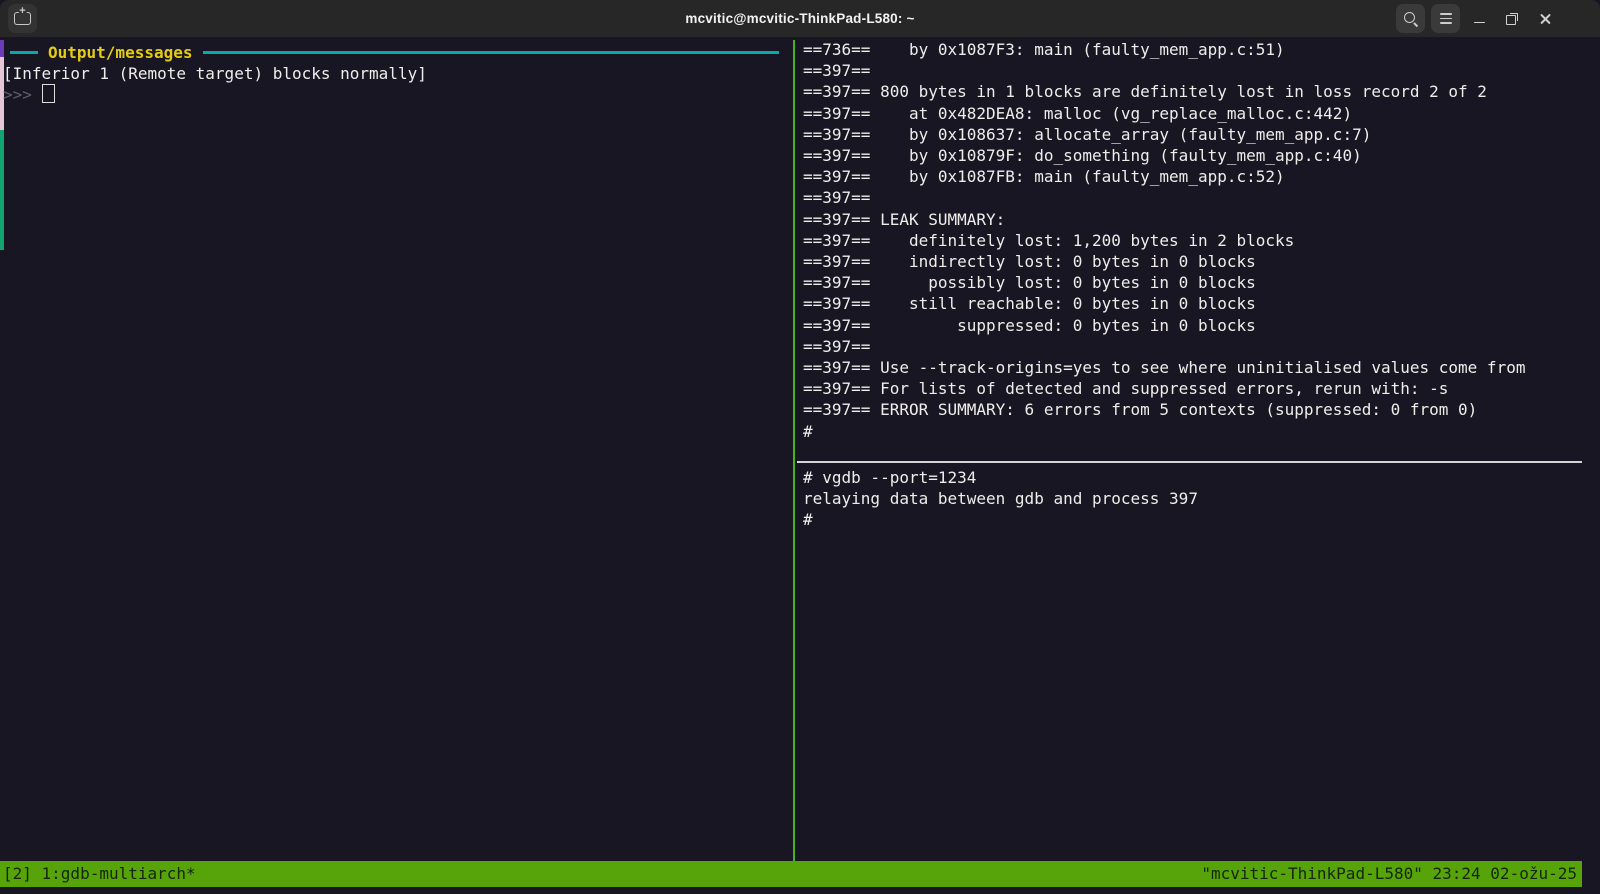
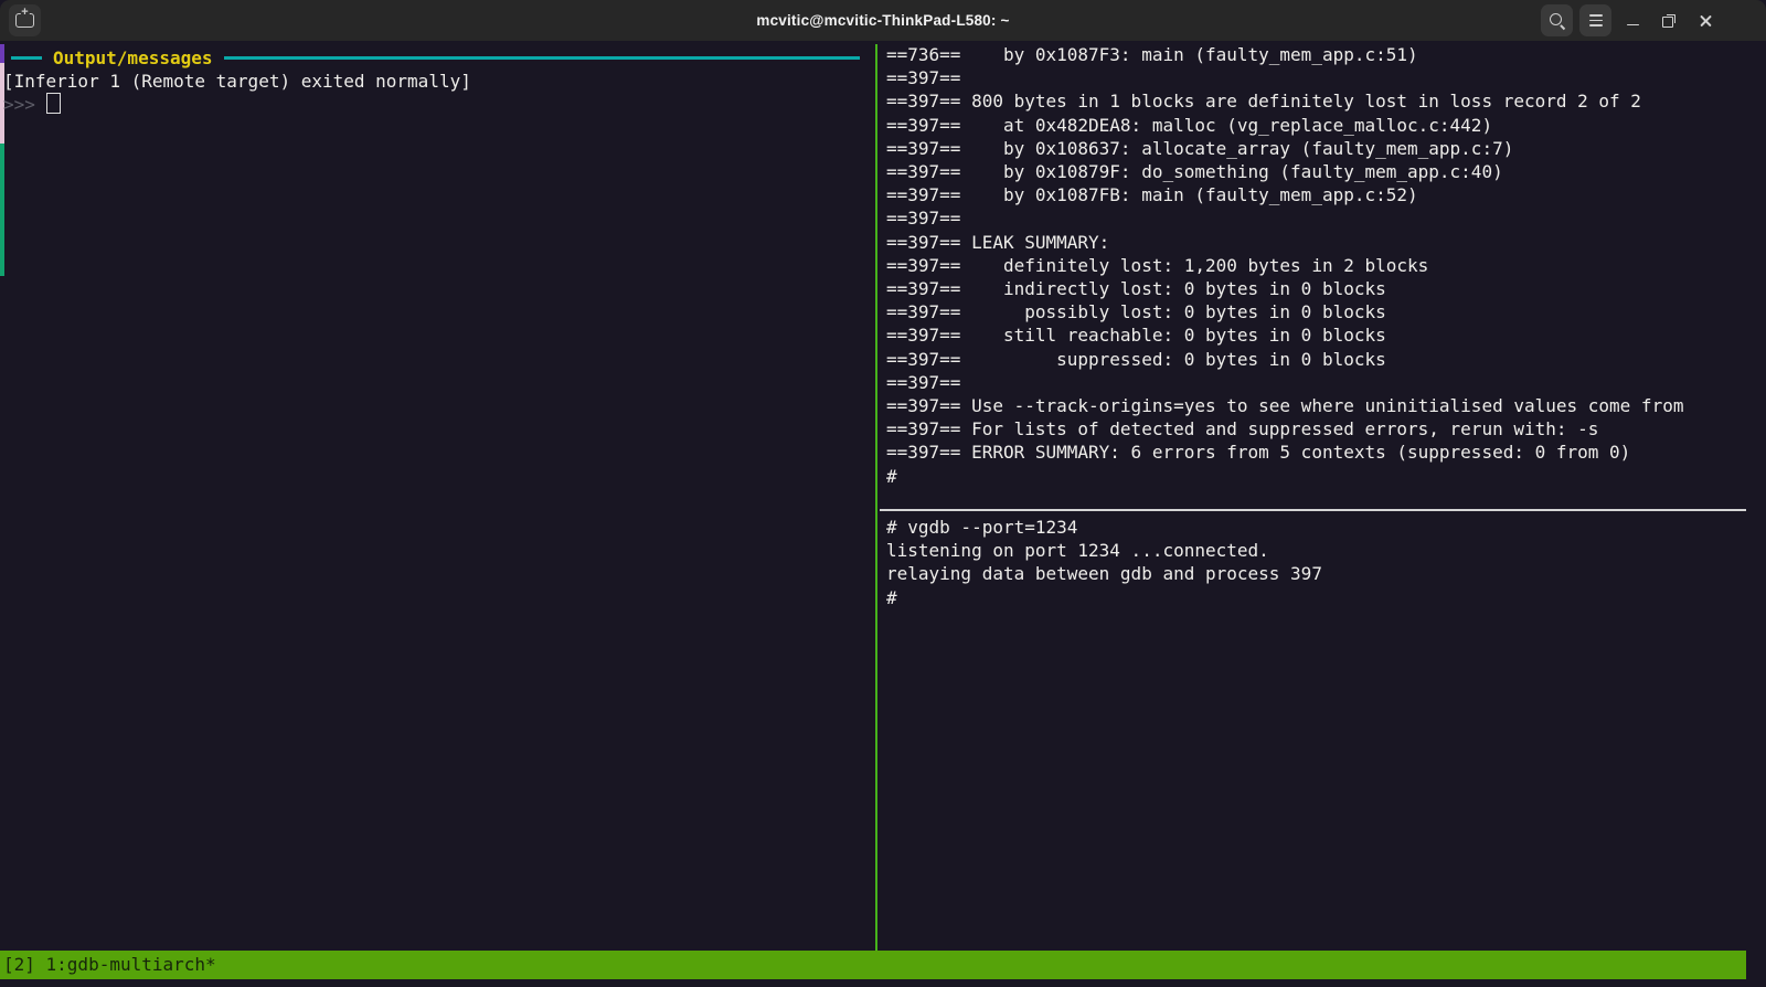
  mcvitic@mcvitic-ThinkPad-L580: ~
  Output/messages
- [Inferior 1 (Remote target) blocks normally]
+ [Inferior 1 (Remote target) exited normally]
  >>>
  ==736== by 0x1087F3: main (faulty_mem_app.c:51)
  ==397==
  ==397== 800 bytes in 1 blocks are definitely lost in loss record 2 of 2
  ==397== at 0x482DEA8: malloc (vg_replace_malloc.c:442)
  ==397== by 0x108637: allocate_array (faulty_mem_app.c:7)
  ==397== by 0x10879F: do_something (faulty_mem_app.c:40)
  ==397== by 0x1087FB: main (faulty_mem_app.c:52)
  ==397==
  ==397== LEAK SUMMARY:
  ==397== definitely lost: 1,200 bytes in 2 blocks
  ==397== indirectly lost: 0 bytes in 0 blocks
  ==397== possibly lost: 0 bytes in 0 blocks
  ==397== still reachable: 0 bytes in 0 blocks
  ==397== suppressed: 0 bytes in 0 blocks
  ==397==
  ==397== Use --track-origins=yes to see where uninitialised values come from
  ==397== For lists of detected and suppressed errors, rerun with: -s
  ==397== ERROR SUMMARY: 6 errors from 5 contexts (suppressed: 0 from 0)
  #
  # vgdb --port=1234
+ listening on port 1234 ...connected.
  relaying data between gdb and process 397
  #
  [2] 1:gdb-multiarch*
- "mcvitic-ThinkPad-L580" 23:24 02-ožu-25
